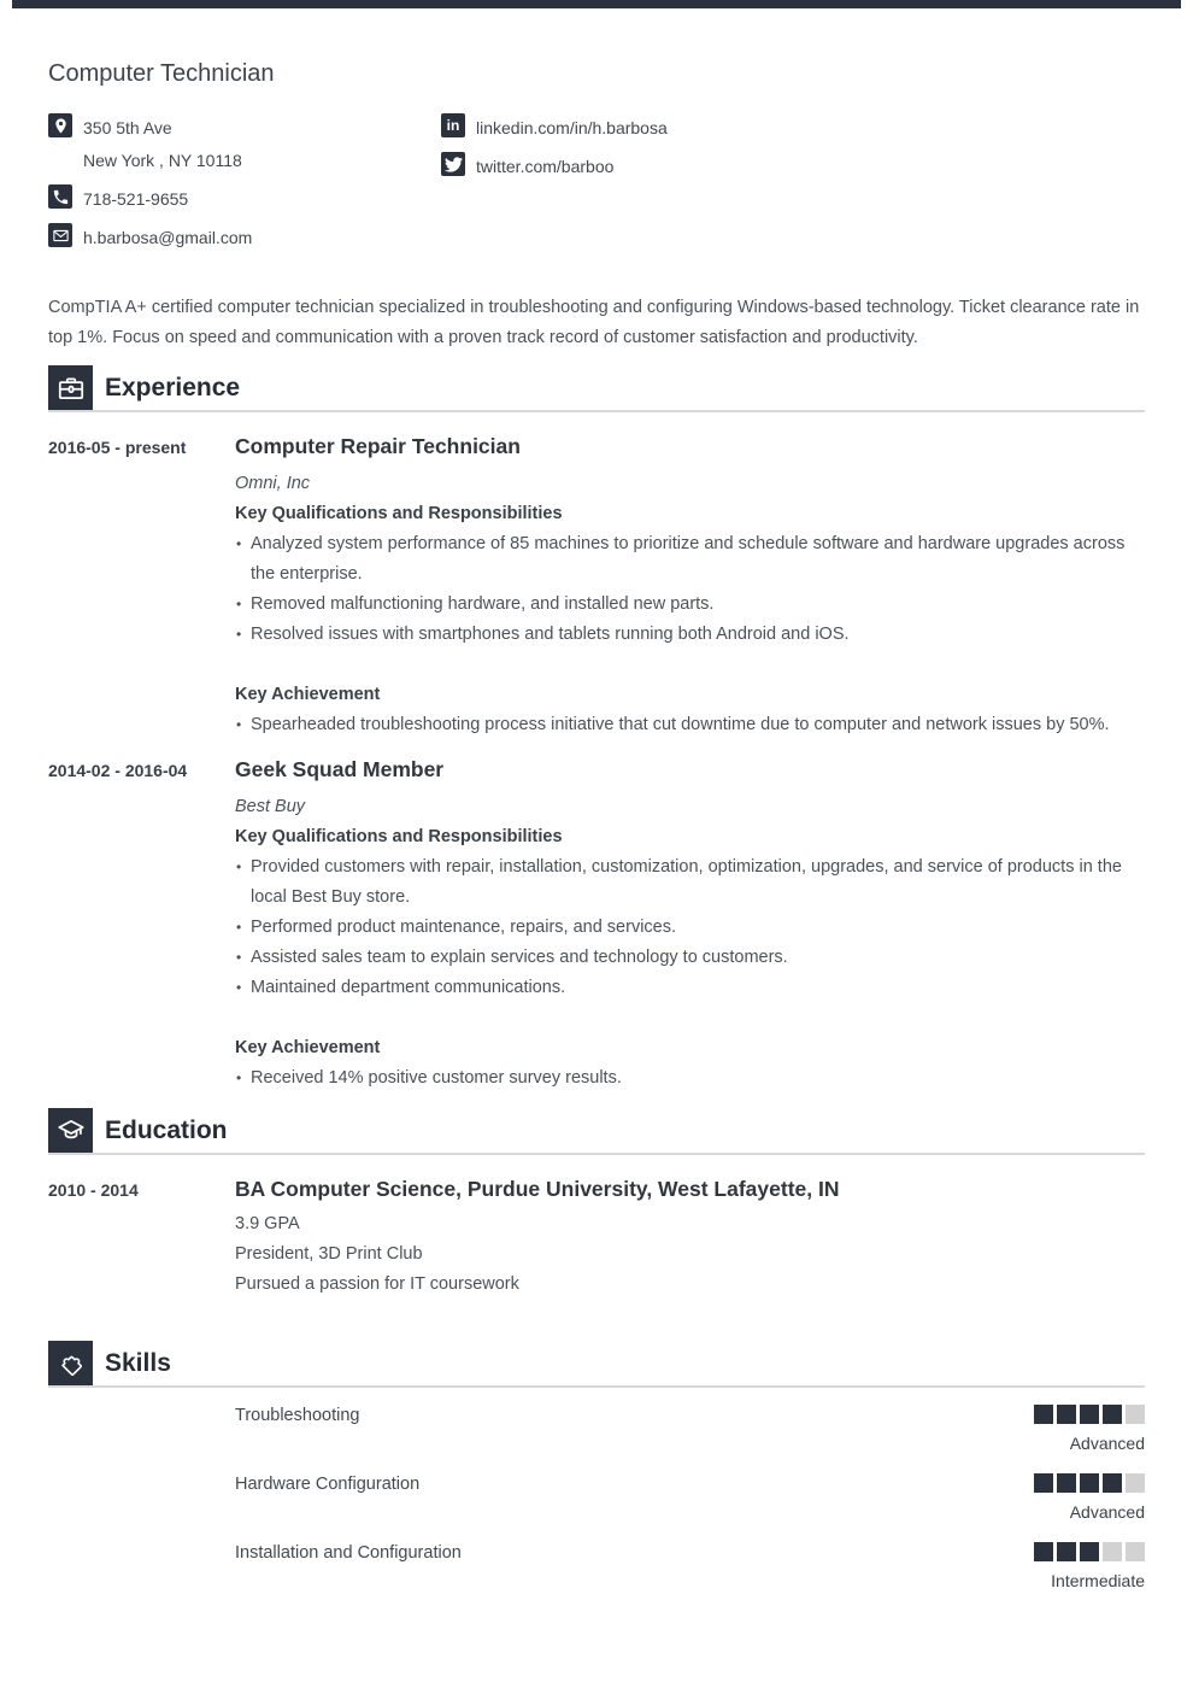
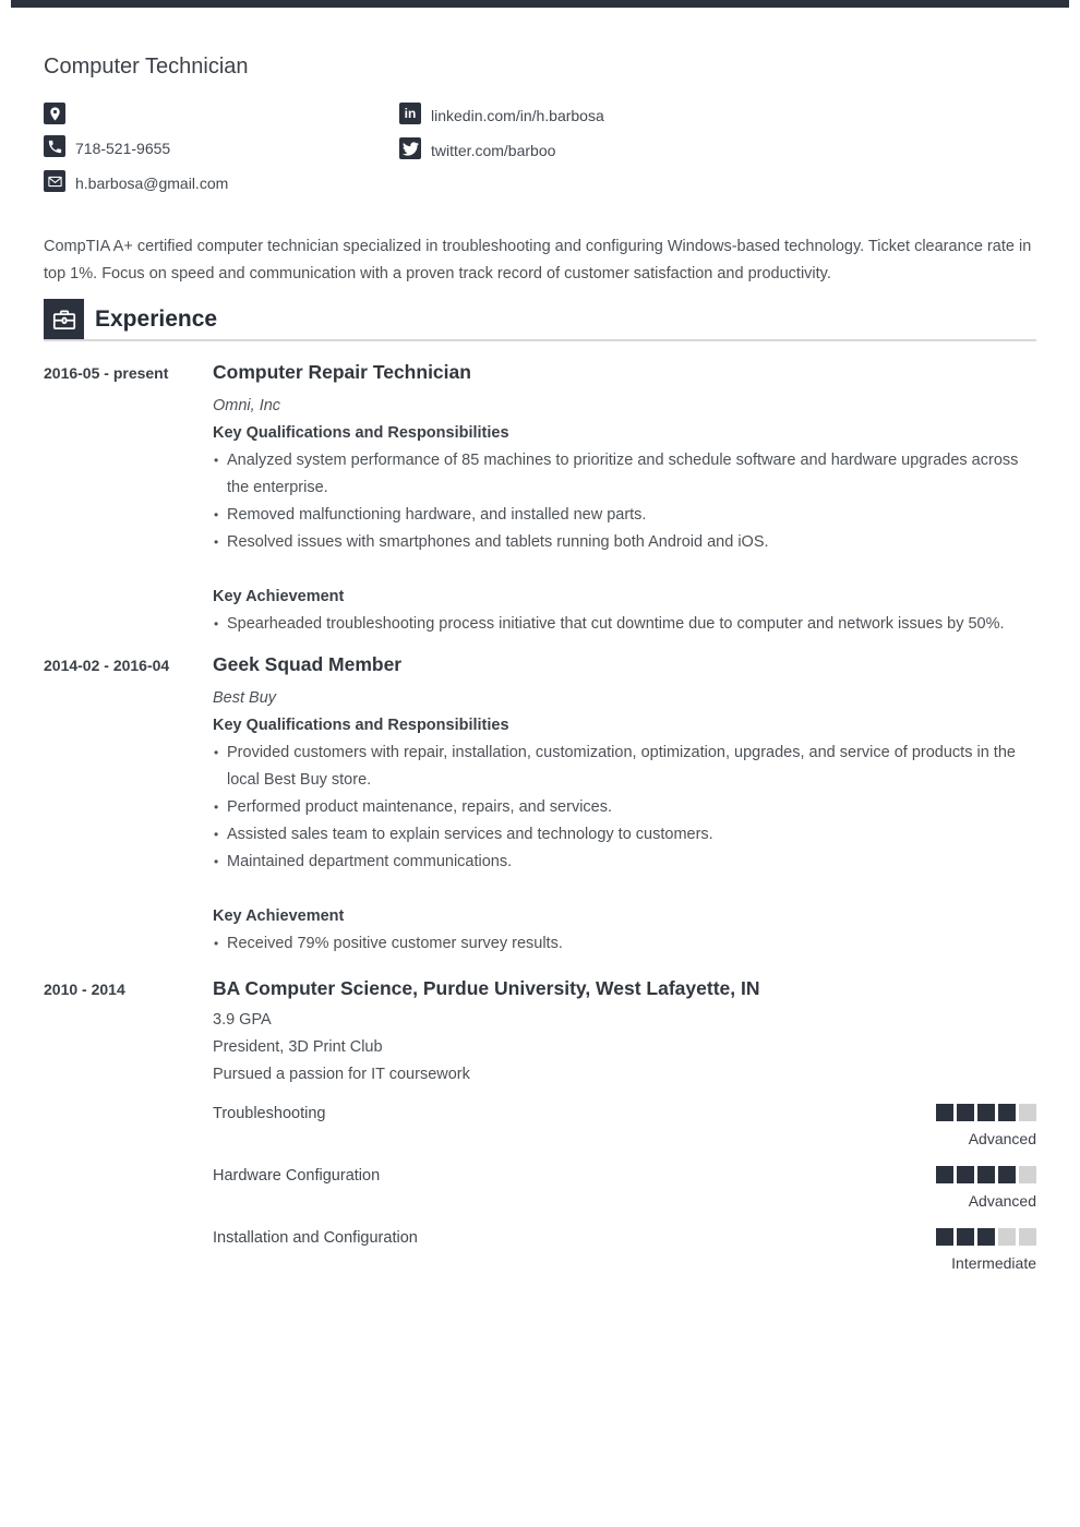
  Computer Technician
- 350 5th Ave
- New York , NY 10118
  718-521-9655
  h.barbosa@gmail.com
  in
  linkedin.com/in/h.barbosa
  twitter.com/barboo
  CompTIA A+ certified computer technician specialized in troubleshooting and configuring Windows-based technology. Ticket clearance rate in top 1%. Focus on speed and communication with a proven track record of customer satisfaction and productivity.
  Experience
  2016-05 - present
  Computer Repair Technician
  Omni, Inc
  Key Qualifications and Responsibilities
  Analyzed system performance of 85 machines to prioritize and schedule software and hardware upgrades across the enterprise.
  Removed malfunctioning hardware, and installed new parts.
  Resolved issues with smartphones and tablets running both Android and iOS.
  Key Achievement
  Spearheaded troubleshooting process initiative that cut downtime due to computer and network issues by 50%.
  2014-02 - 2016-04
  Geek Squad Member
  Best Buy
  Key Qualifications and Responsibilities
  Provided customers with repair, installation, customization, optimization, upgrades, and service of products in the local Best Buy store.
  Performed product maintenance, repairs, and services.
  Assisted sales team to explain services and technology to customers.
  Maintained department communications.
  Key Achievement
- Received 14% positive customer survey results.
+ Received 79% positive customer survey results.
- Education
  2010 - 2014
  BA Computer Science, Purdue University, West Lafayette, IN
  3.9 GPA
  President, 3D Print Club
  Pursued a passion for IT coursework
- Skills
  Troubleshooting
  Advanced
  Hardware Configuration
  Advanced
  Installation and Configuration
  Intermediate
